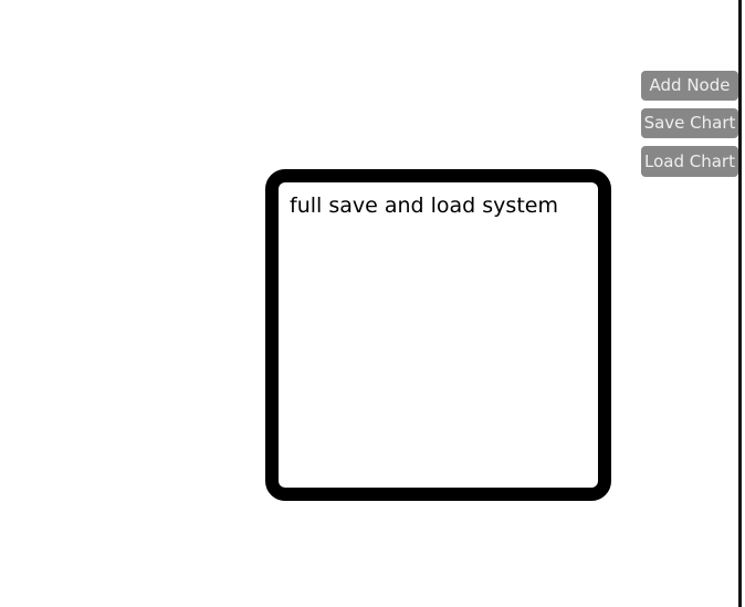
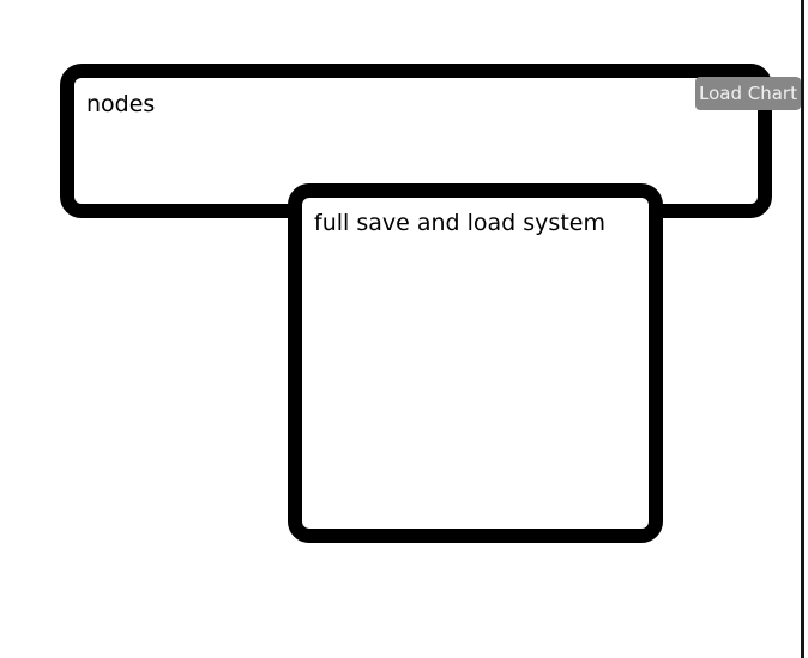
+ nodes
  full save and load system
- Add Node
- Save Chart
  Load Chart
